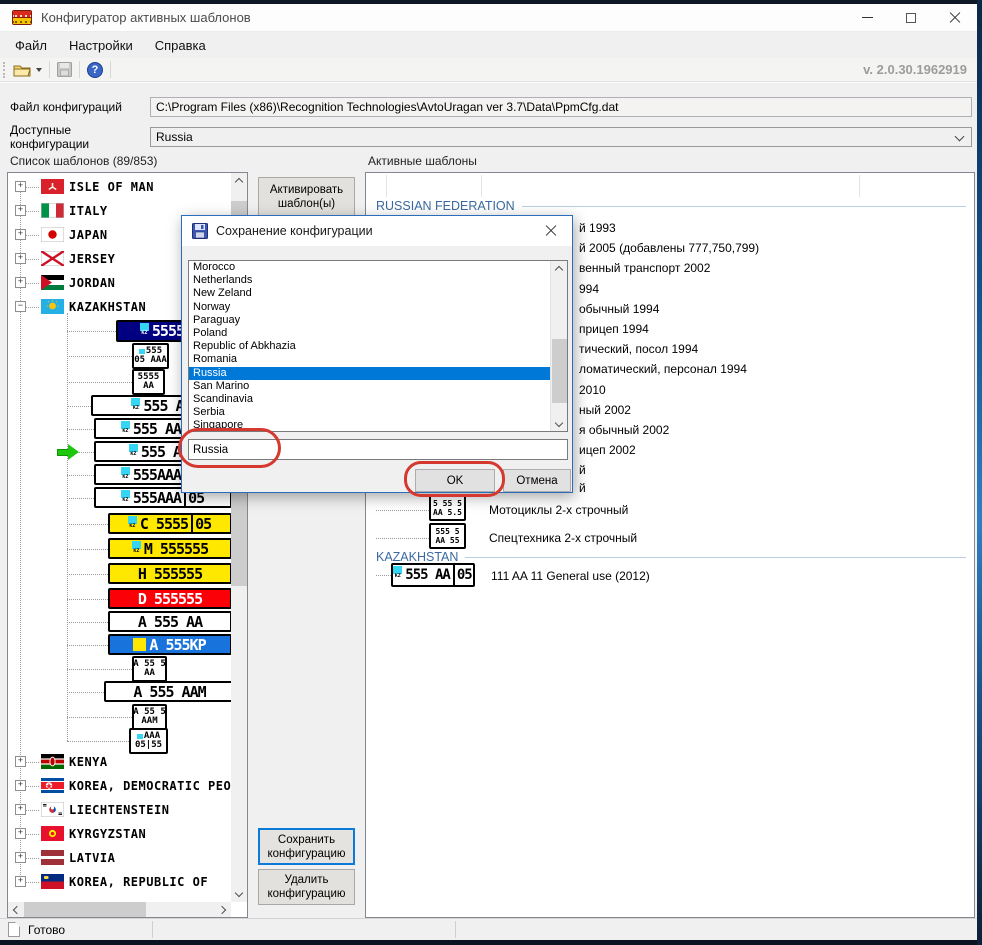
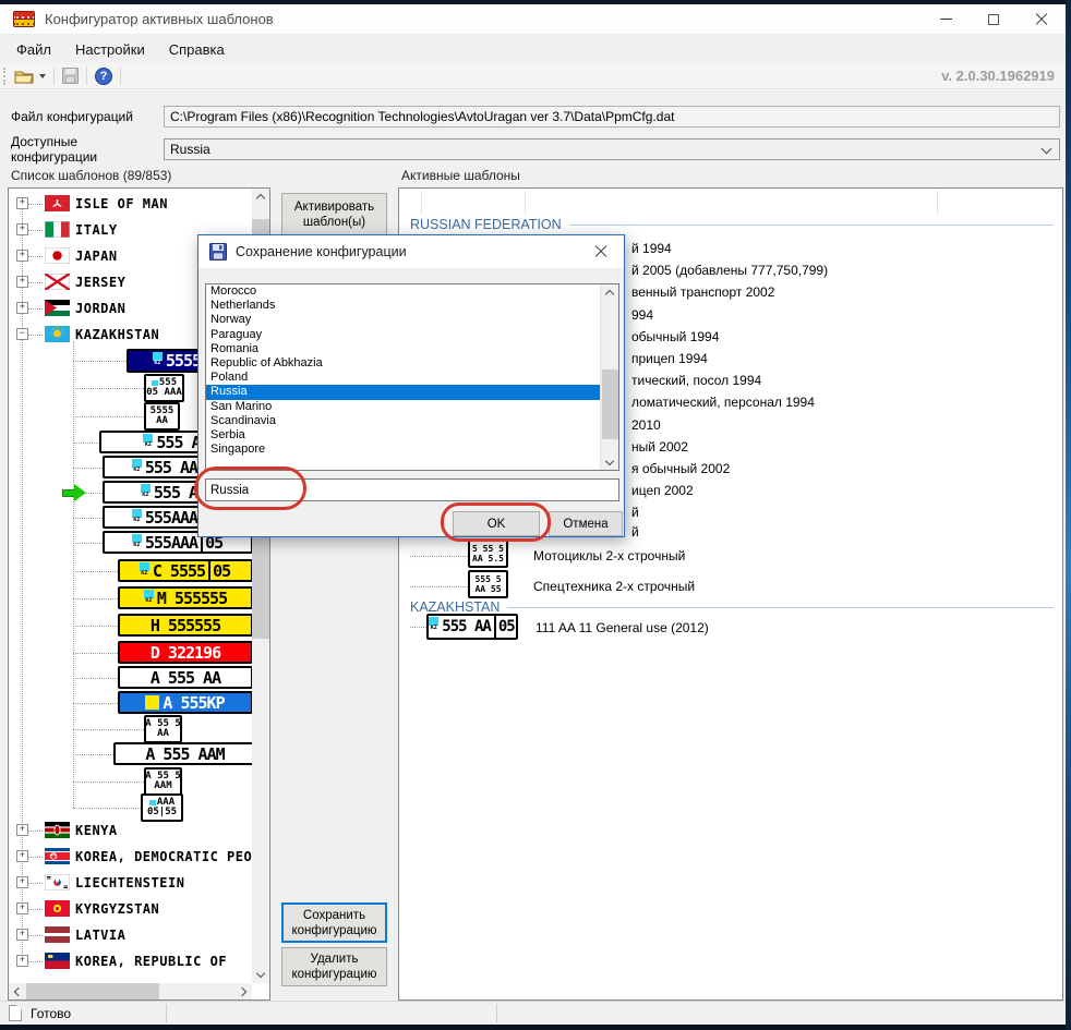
  Конфигуратор активных шаблонов
  Файл
  Настройки
  Справка
  ?
  v. 2.0.30.1962919
  Файл конфигураций
  C:\Program Files (x86)\Recognition Technologies\AvtoUragan ver 3.7\Data\PpmCfg.dat
  Доступные конфигурации
  Russia
  Список шаблонов (89/853)
  Активные шаблоны
  +
  ISLE OF MAN
  +
  ITALY
  +
  JAPAN
  +
  JERSEY
  +
  JORDAN
  −
  KAZAKHSTAN
  +
  KENYA
  +
  KOREA, DEMOCRATIC PEO
  +
  LIECHTENSTEIN
  +
  KYRGYZSTAN
  +
  LATVIA
  +
  KOREA, REPUBLIC OF
  555
  05 AAA
  5555
  AA
  555 A
  555 AA
  555AAA
  555AAA
  05
  C 5555
  05
  M 555555
  H 555555
- D 555555
+ D 322196
  A 555 AA
  A 555KP
  A 55 5
  AA
  A 555 AAM
  A 55 5
  AAM
  AAA
  05|55
  Активировать шаблон(ы)
  Сохранить конфигурацию
  Удалить конфигурацию
  RUSSIAN FEDERATION
- й 1993
+ й 1994
  й 2005 (добавлены 777,750,799)
  венный транспорт 2002
  994
  обычный 1994
  прицеп 1994
  тический, посол 1994
  ломатический, персонал 1994
  2010
  ный 2002
  я обычный 2002
  ицеп 2002
  й
  й
  5 55 5
  AA 5.5
  Мотоциклы 2-х строчный
  555 5
  AA 55
  Спецтехника 2-х строчный
  KAZAKHSTAN
  555 AA
  05
  111 AA 11 General use (2012)
  Готово
  Сохранение конфигурации
  Morocco
  Netherlands
- New Zeland
  Norway
  Paraguay
- Poland
+ Romania
  Republic of Abkhazia
- Romania
+ Poland
  Russia
  San Marino
  Scandinavia
  Serbia
  Singapore
  Russia
  OK
  Отмена
